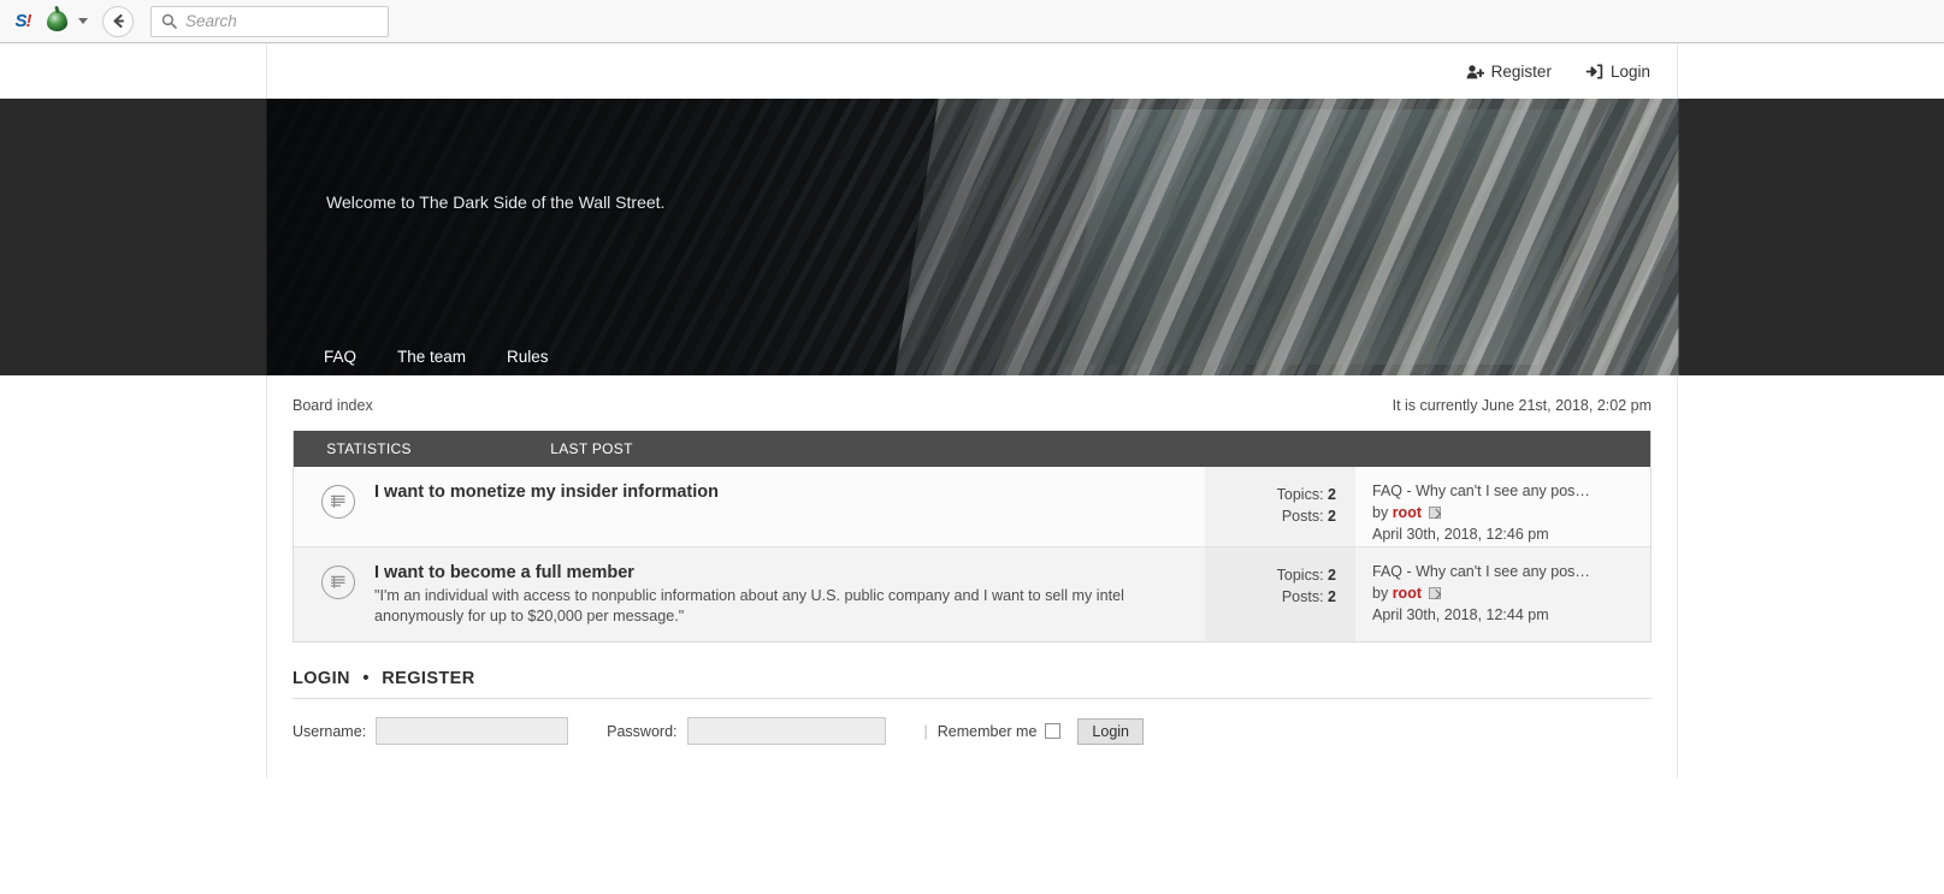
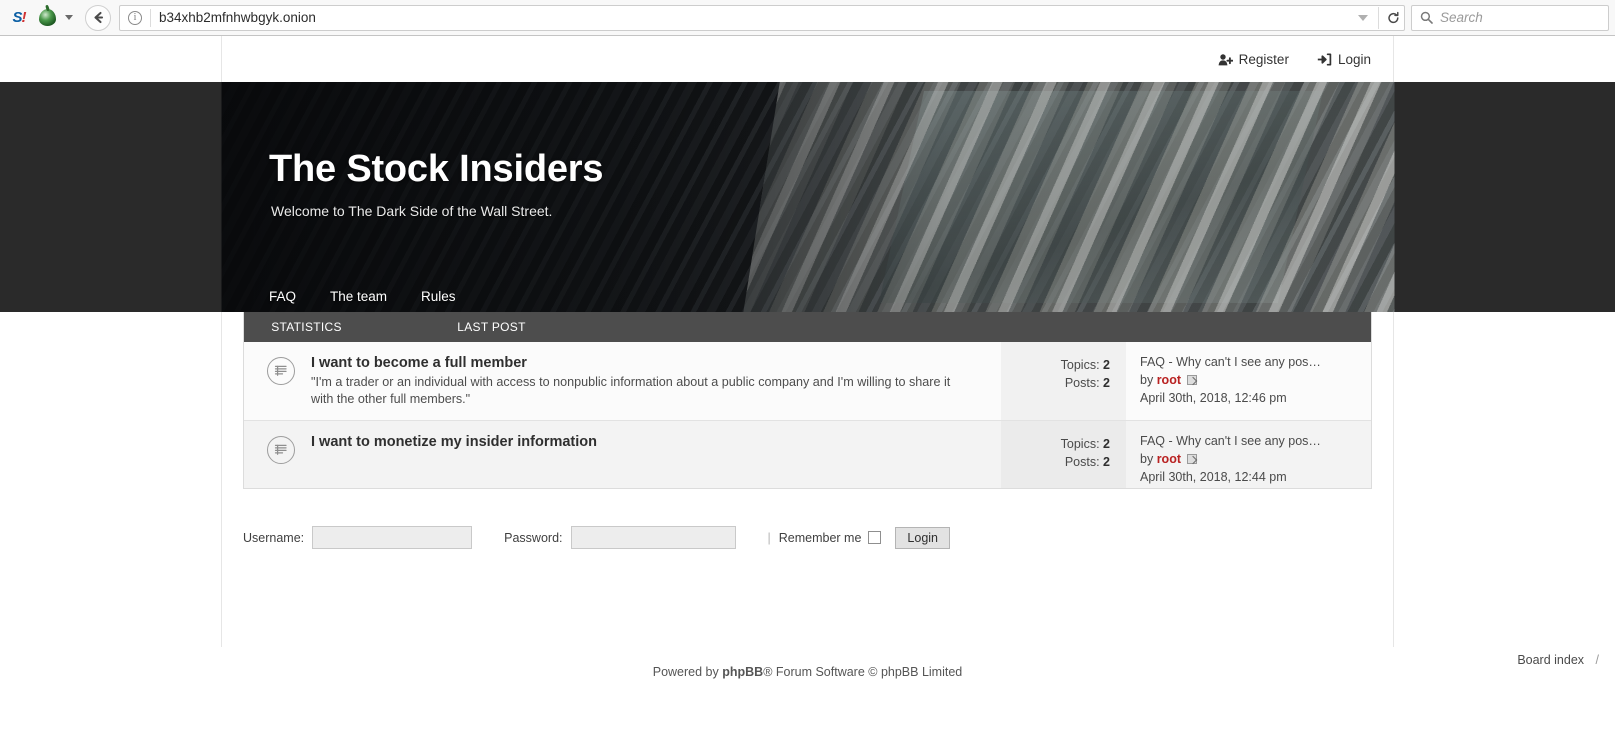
  S!
+ i
+ b34xhb2mfnhwbgyk.onion
  Search
  Register
  Login
+ The Stock Insiders
  Welcome to The Dark Side of the Wall Street.
  FAQ
  The team
  Rules
- Board index
- It is currently June 21st, 2018, 2:02 pm
  STATISTICS
  LAST POST
- I want to monetize my insider information
+ I want to become a full member
+ "I'm a trader or an individual with access to nonpublic information about a public company and I'm willing to share it with the other full members."
  Topics: 2
  Posts: 2
  FAQ - Why can't I see any pos…
  by root
  April 30th, 2018, 12:46 pm
- I want to become a full member
+ I want to monetize my insider information
- "I'm an individual with access to nonpublic information about any U.S. public company and I want to sell my intel anonymously for up to $20,000 per message."
  Topics: 2
  Posts: 2
  FAQ - Why can't I see any pos…
  by root
  April 30th, 2018, 12:44 pm
- LOGIN • REGISTER
  Username:
  Password:
  |
  Remember me
  Login
+ Powered by phpBB® Forum Software © phpBB Limited
+ Board index /
